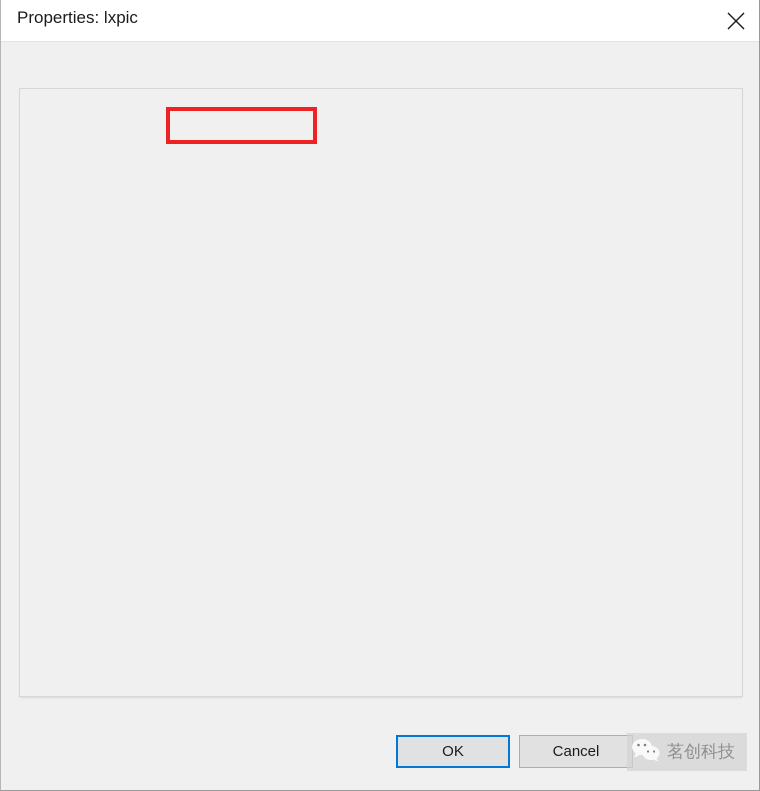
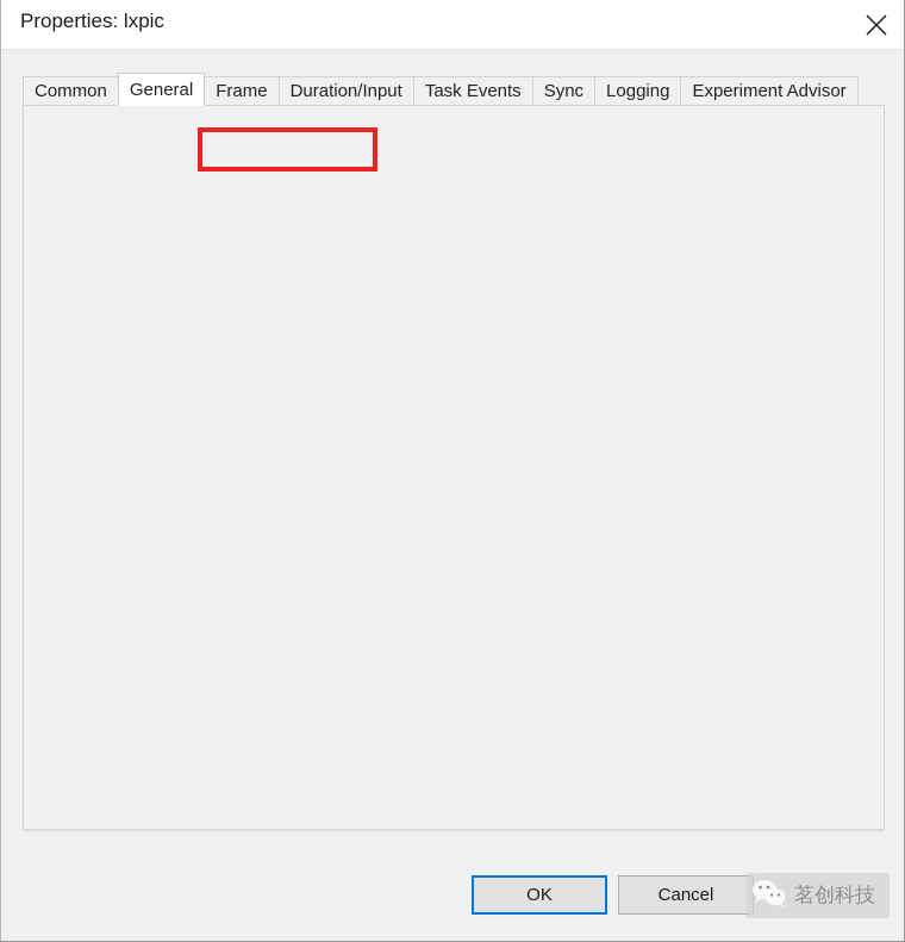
  Properties: lxpic
+ Common
+ General
+ Frame
+ Duration/Input
+ Task Events
+ Sync
+ Logging
+ Experiment Advisor
  OK
  Cancel
  茗创科技
